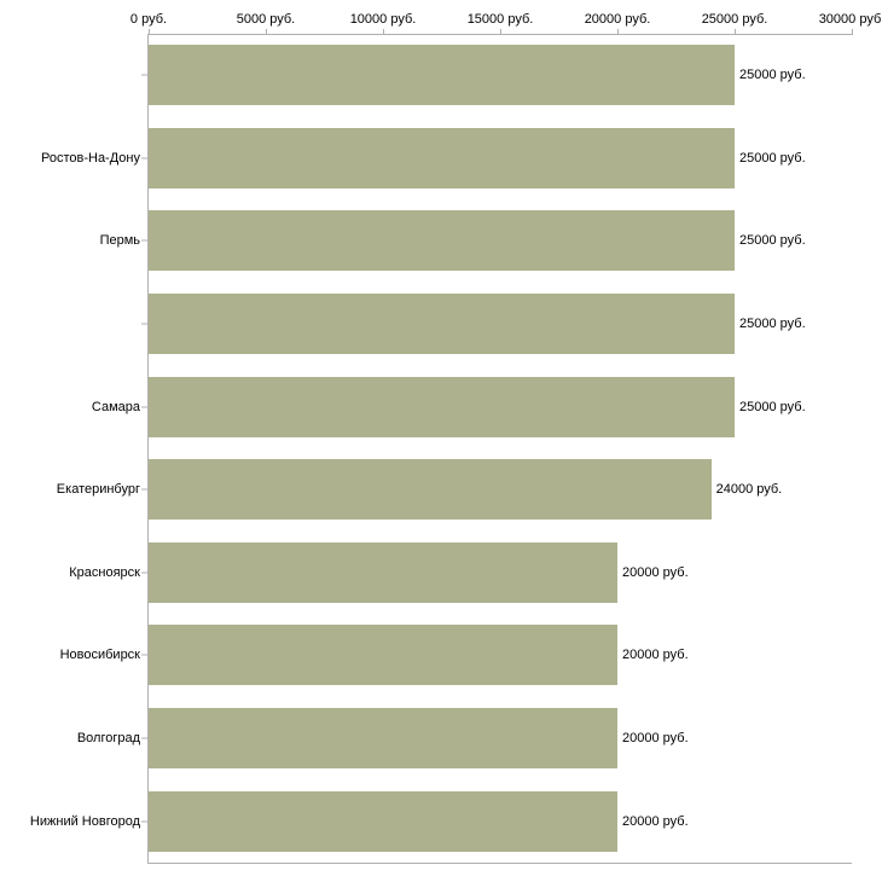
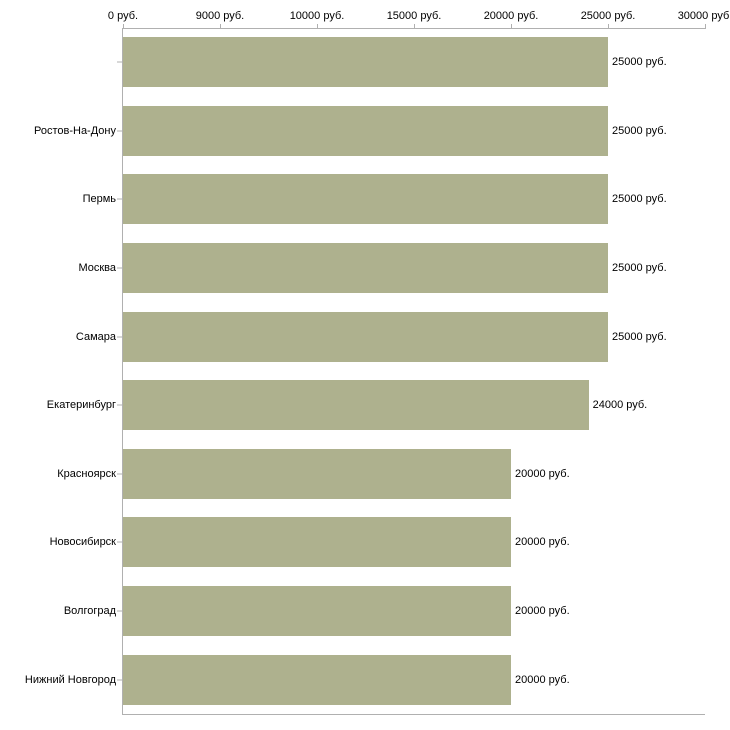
  0 руб.
- 5000 руб.
+ 9000 руб.
  10000 руб.
  15000 руб.
  20000 руб.
  25000 руб.
  30000 руб
  25000 руб.
  Ростов-На-Дону
  25000 руб.
  Пермь
  25000 руб.
+ Москва
  25000 руб.
  Самара
  25000 руб.
  Екатеринбург
  24000 руб.
  Красноярск
  20000 руб.
  Новосибирск
  20000 руб.
  Волгоград
  20000 руб.
  Нижний Новгород
  20000 руб.
